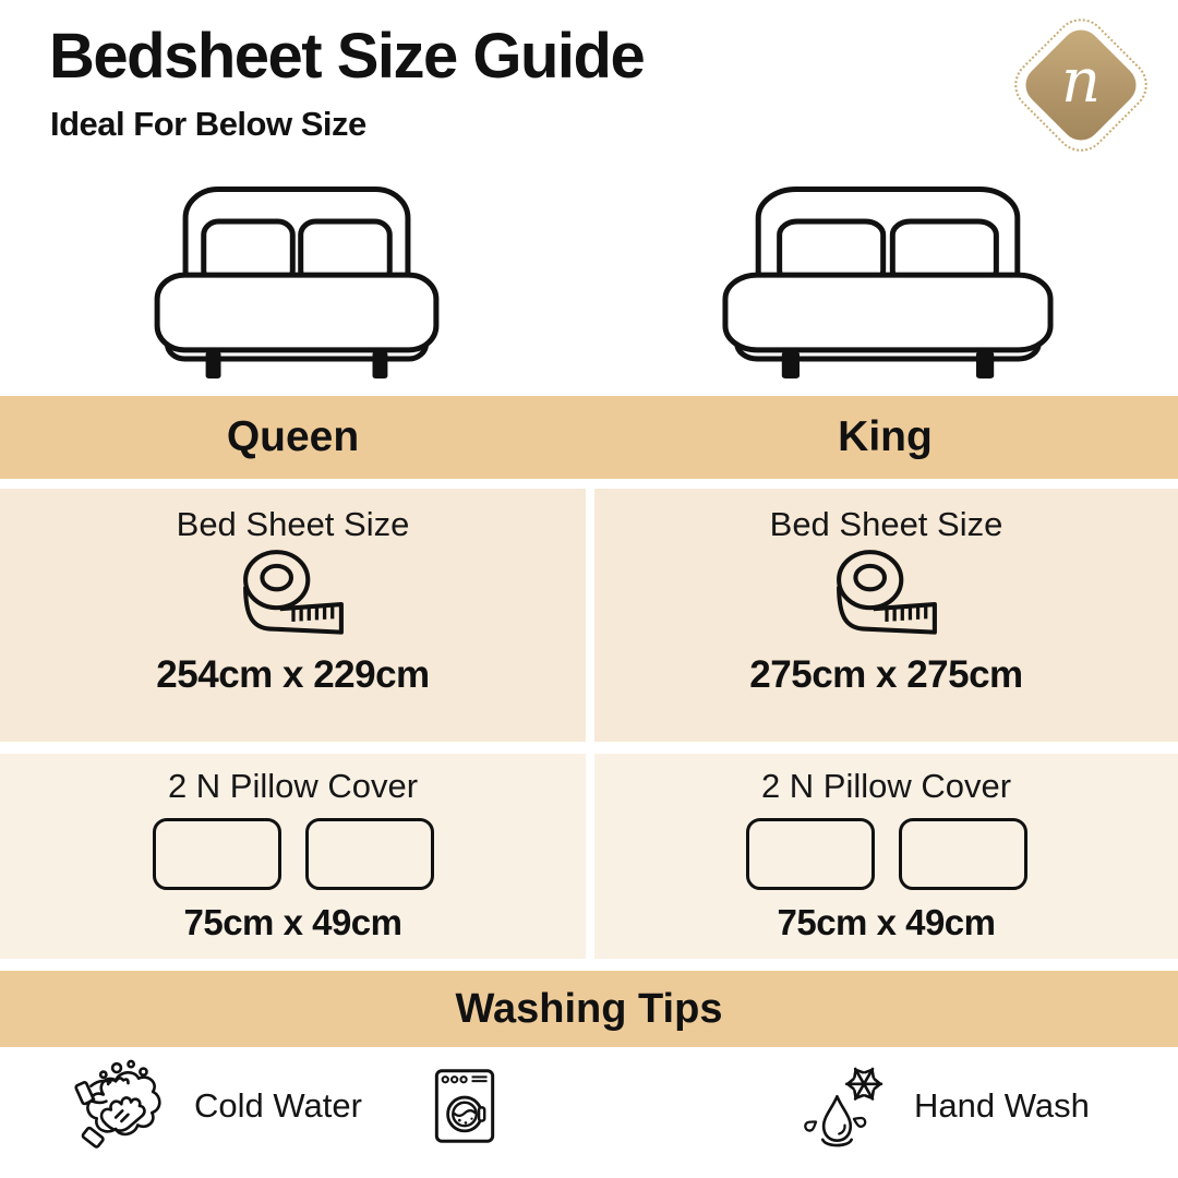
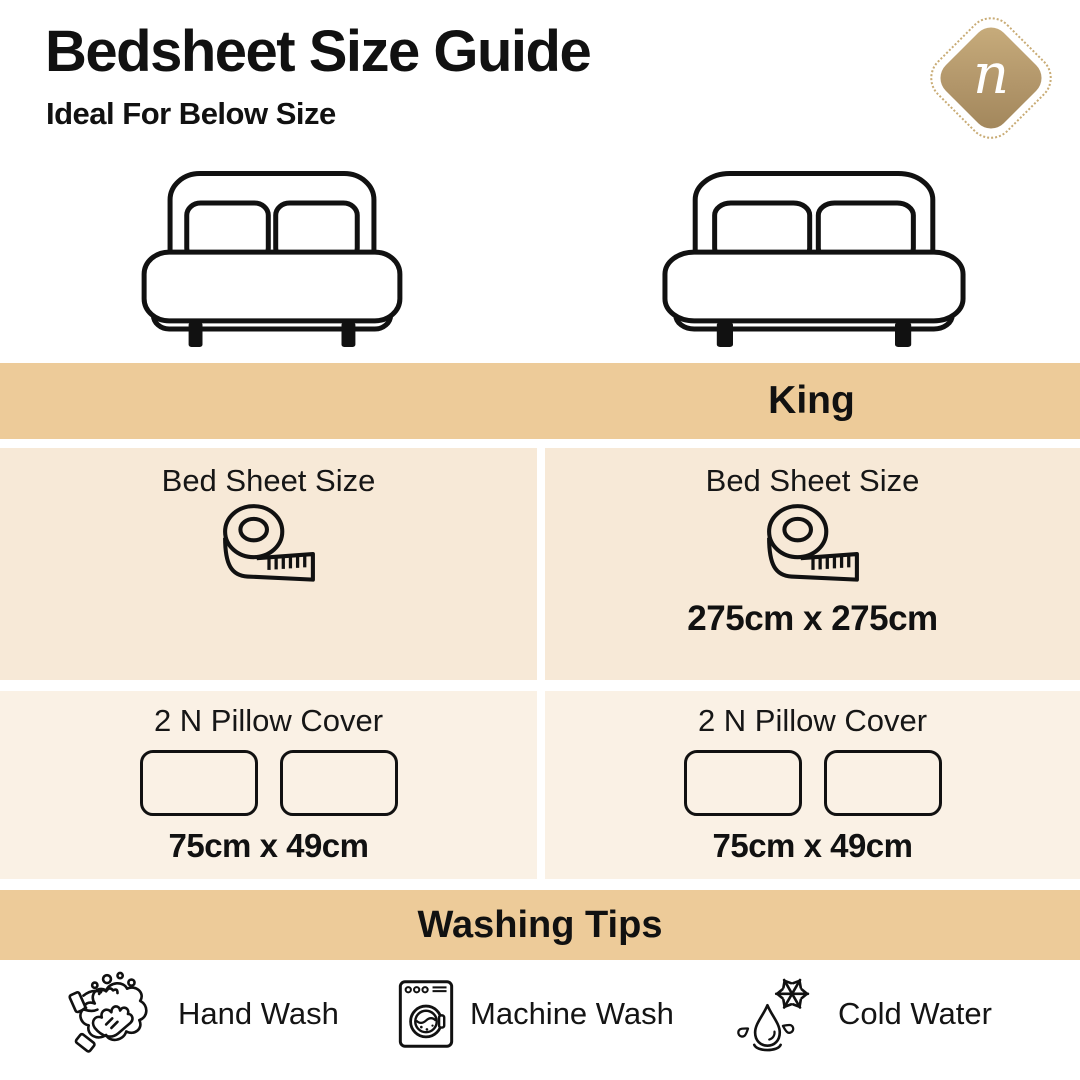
  Bedsheet Size Guide
  Ideal For Below Size
- Queen
  King
  Bed Sheet Size
- 254cm x 229cm
  Bed Sheet Size
  275cm x 275cm
  2 N Pillow Cover
  75cm x 49cm
  2 N Pillow Cover
  75cm x 49cm
  Washing Tips
- Cold Water
+ Hand Wash
+ Machine Wash
- Hand Wash
+ Cold Water
